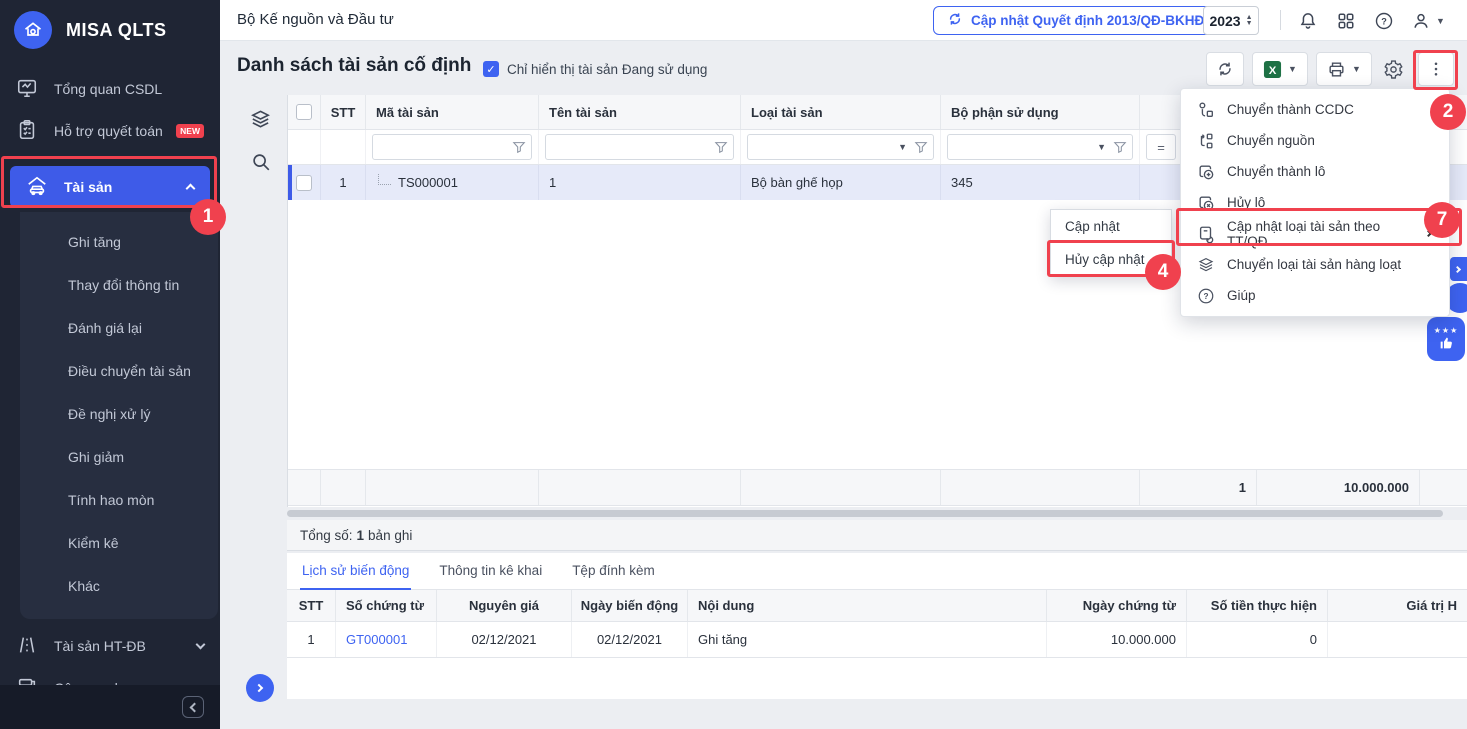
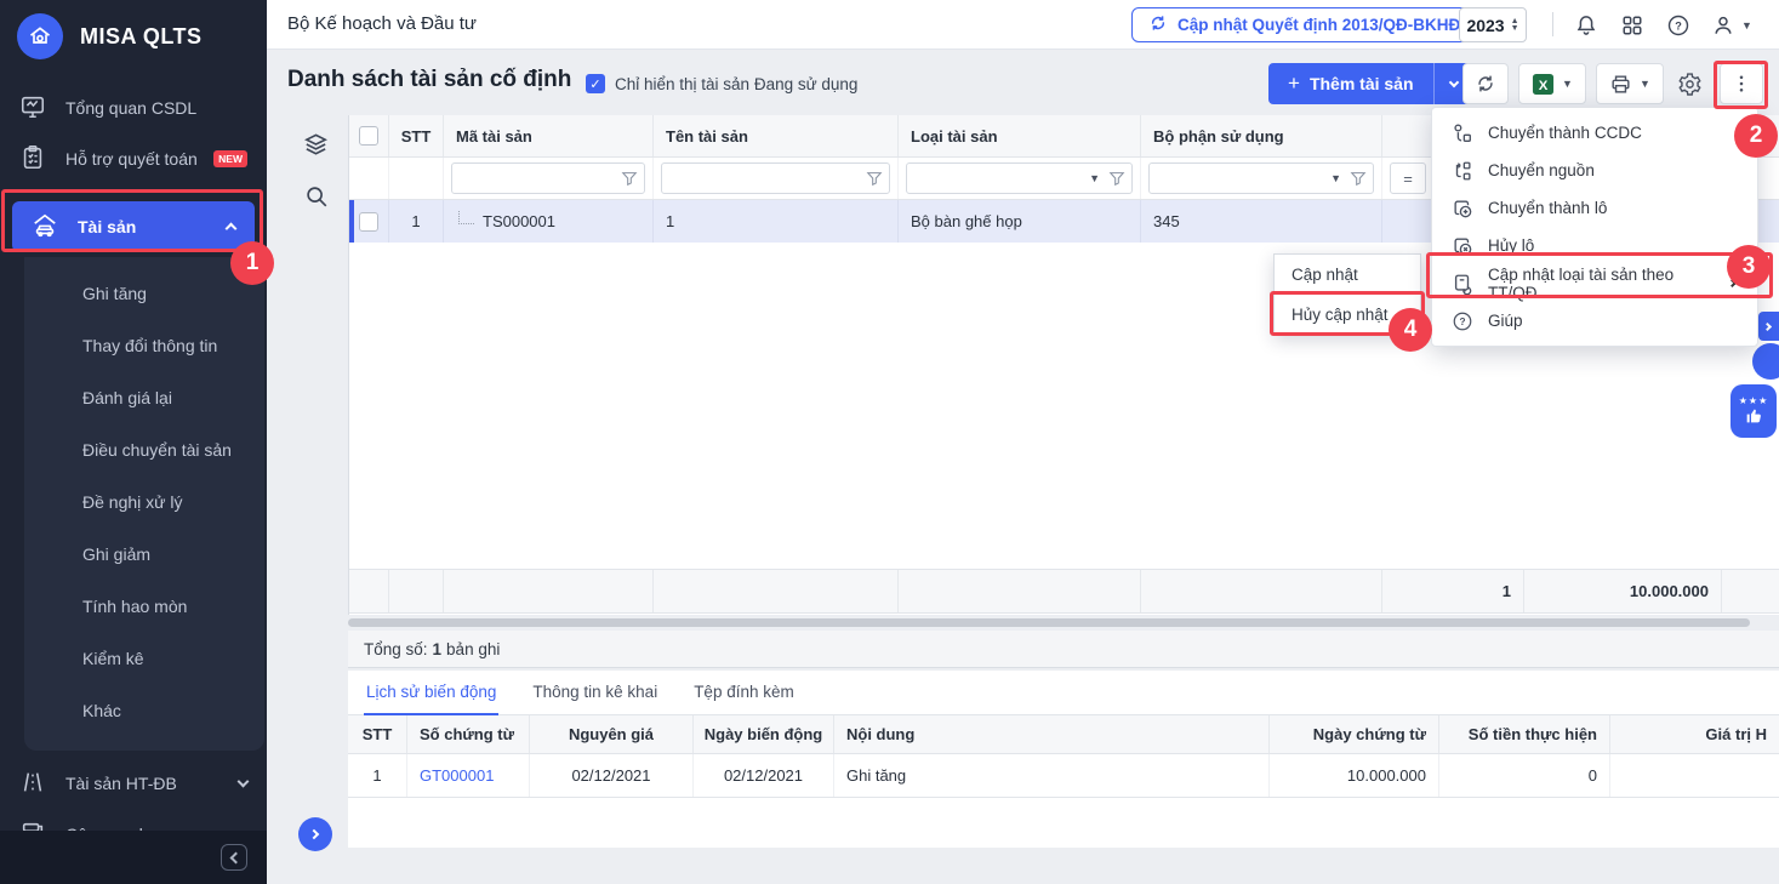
  MISA QLTS
  Tổng quan CSDL
  Hỗ trợ quyết toán
  NEW
  Tài sản
  Ghi tăng
  Thay đổi thông tin
  Đánh giá lại
  Điều chuyển tài sản
  Đề nghị xử lý
  Ghi giảm
  Tính hao mòn
  Kiểm kê
  Khác
  Tài sản HT-ĐB
- Bộ Kế nguồn và Đầu tư
+ Bộ Kế hoạch và Đầu tư
  Cập nhật Quyết định 2013/QĐ-BKHĐ
  2023
  ?
  ▼
  Danh sách tài sản cố định
  ✓
  Chỉ hiển thị tài sản Đang sử dụng
+ +
+ Thêm tài sản
  X
  ▼
  ▼
  STT
  Mã tài sản
  Tên tài sản
  Loại tài sản
  Bộ phận sử dụng
  ▼
  ▼
  =
  1
  TS000001
  1
  Bộ bàn ghế họp
  345
  1
  10.000.000
  Tổng số:
  1
  bản ghi
  Lịch sử biến động
  Thông tin kê khai
  Tệp đính kèm
  STT
  Số chứng từ
  Nguyên giá
  Ngày biến động
  Nội dung
  Ngày chứng từ
  Số tiền thực hiện
  Giá trị H
  1
  GT000001
  02/12/2021
  02/12/2021
  Ghi tăng
  10.000.000
  0
  ★★★
  Cập nhật
  Hủy cập nhật
  Chuyển thành CCDC
  Chuyển nguồn
  Chuyển thành lô
  Hủy lô
  Cập nhật loại tài sản theo TT/QĐ
- Chuyển loại tài sản hàng loạt
  ?
  Giúp
  1
  2
- 7
+ 3
  4
